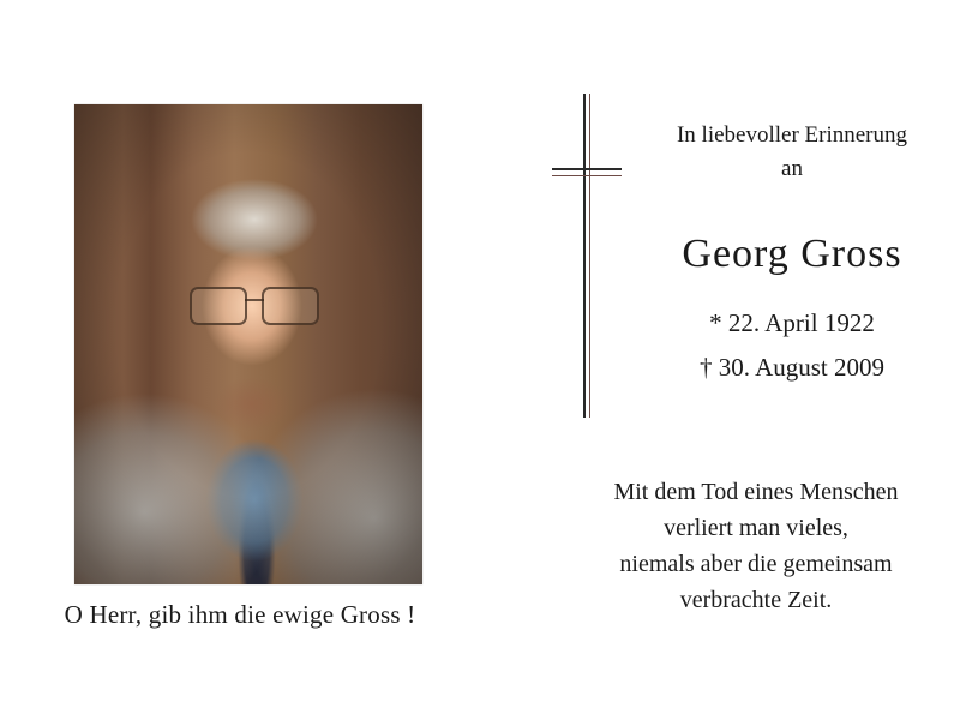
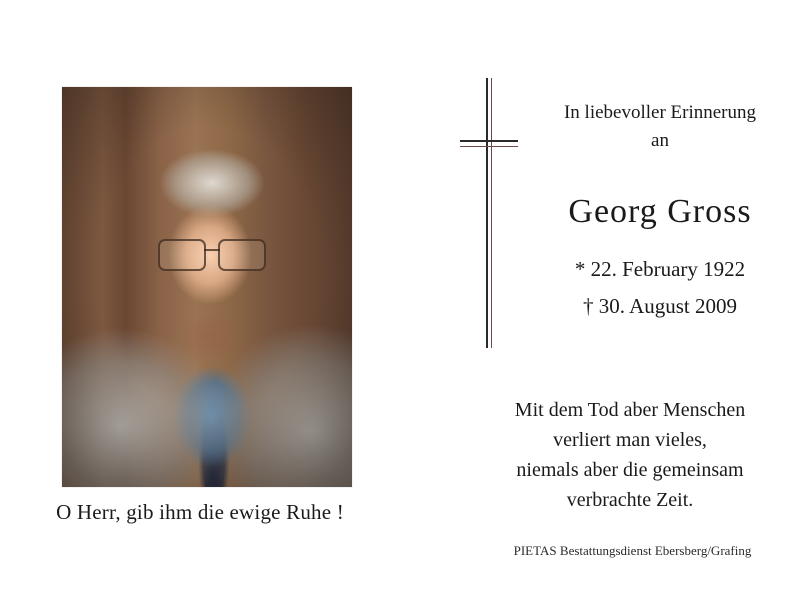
- O Herr, gib ihm die ewige Gross !
+ O Herr, gib ihm die ewige Ruhe !
  In liebevoller Erinnerung
  an
  Georg Gross
- * 22. April 1922
+ * 22. February 1922
  † 30. August 2009
- Mit dem Tod eines Menschen
+ Mit dem Tod aber Menschen
  verliert man vieles,
  niemals aber die gemeinsam
  verbrachte Zeit.
+ PIETAS Bestattungsdienst Ebersberg/Grafing
